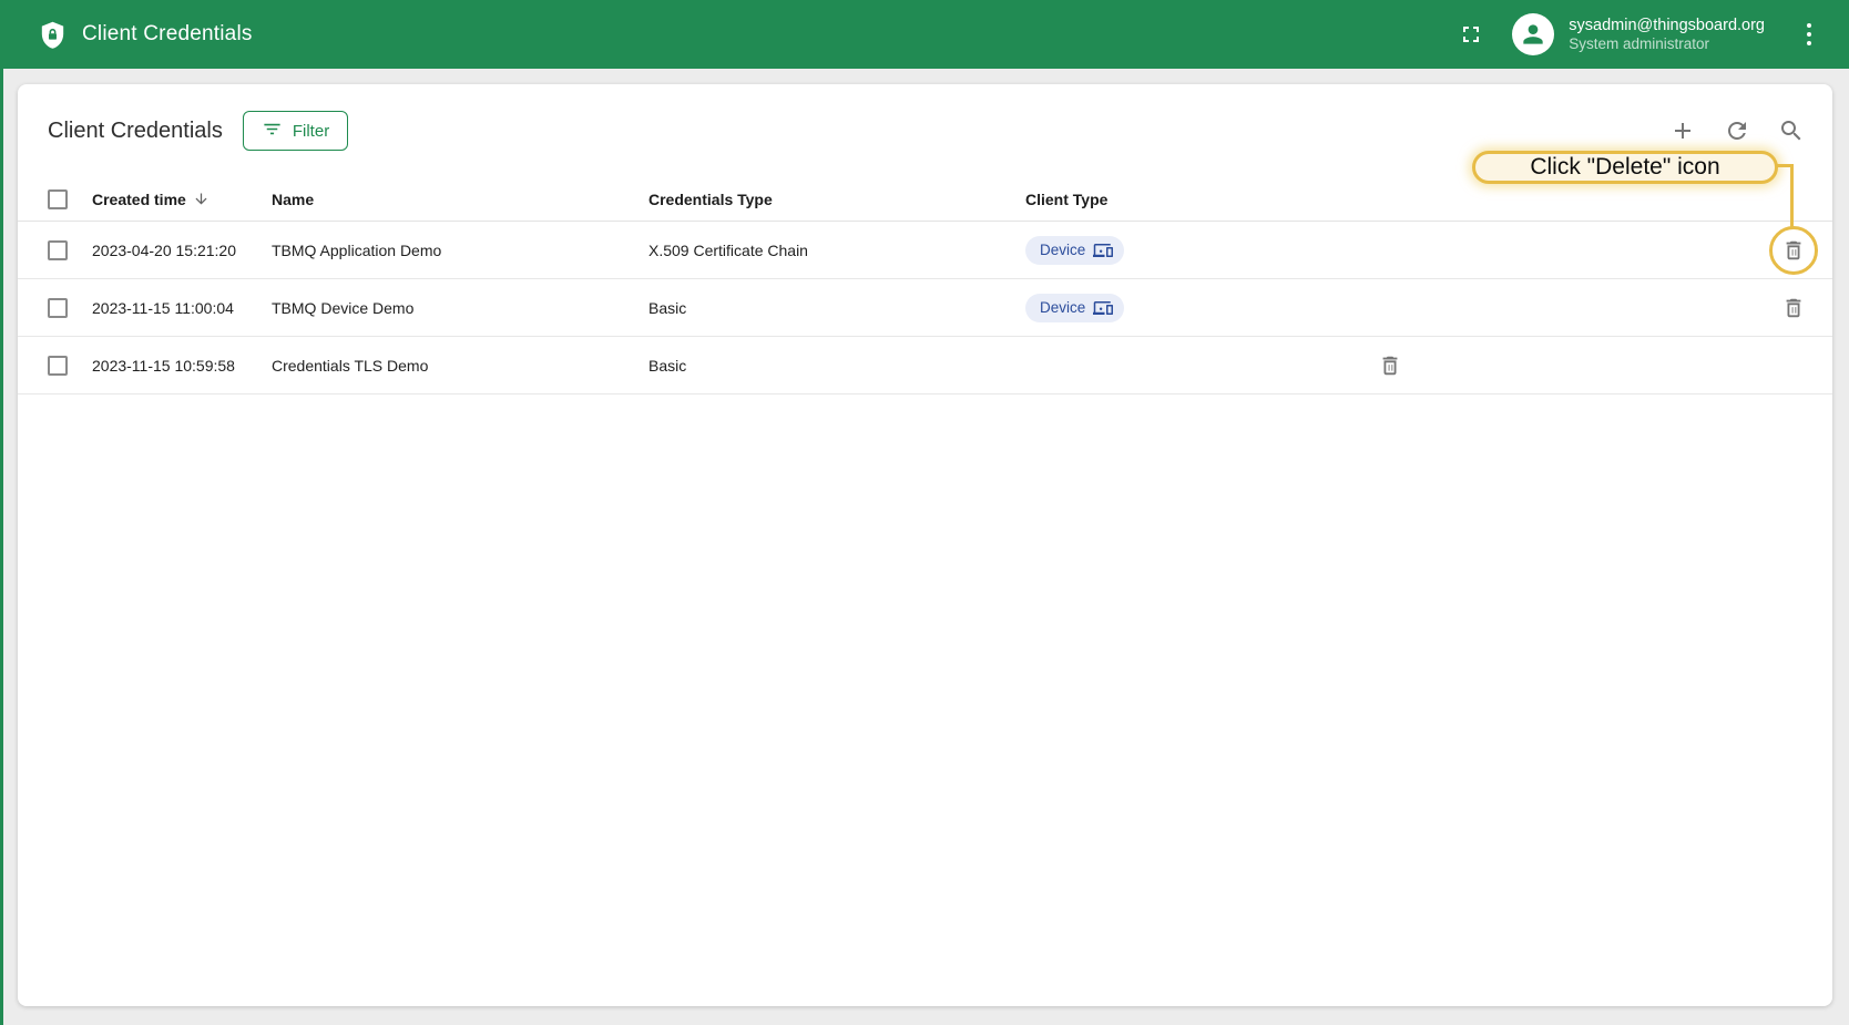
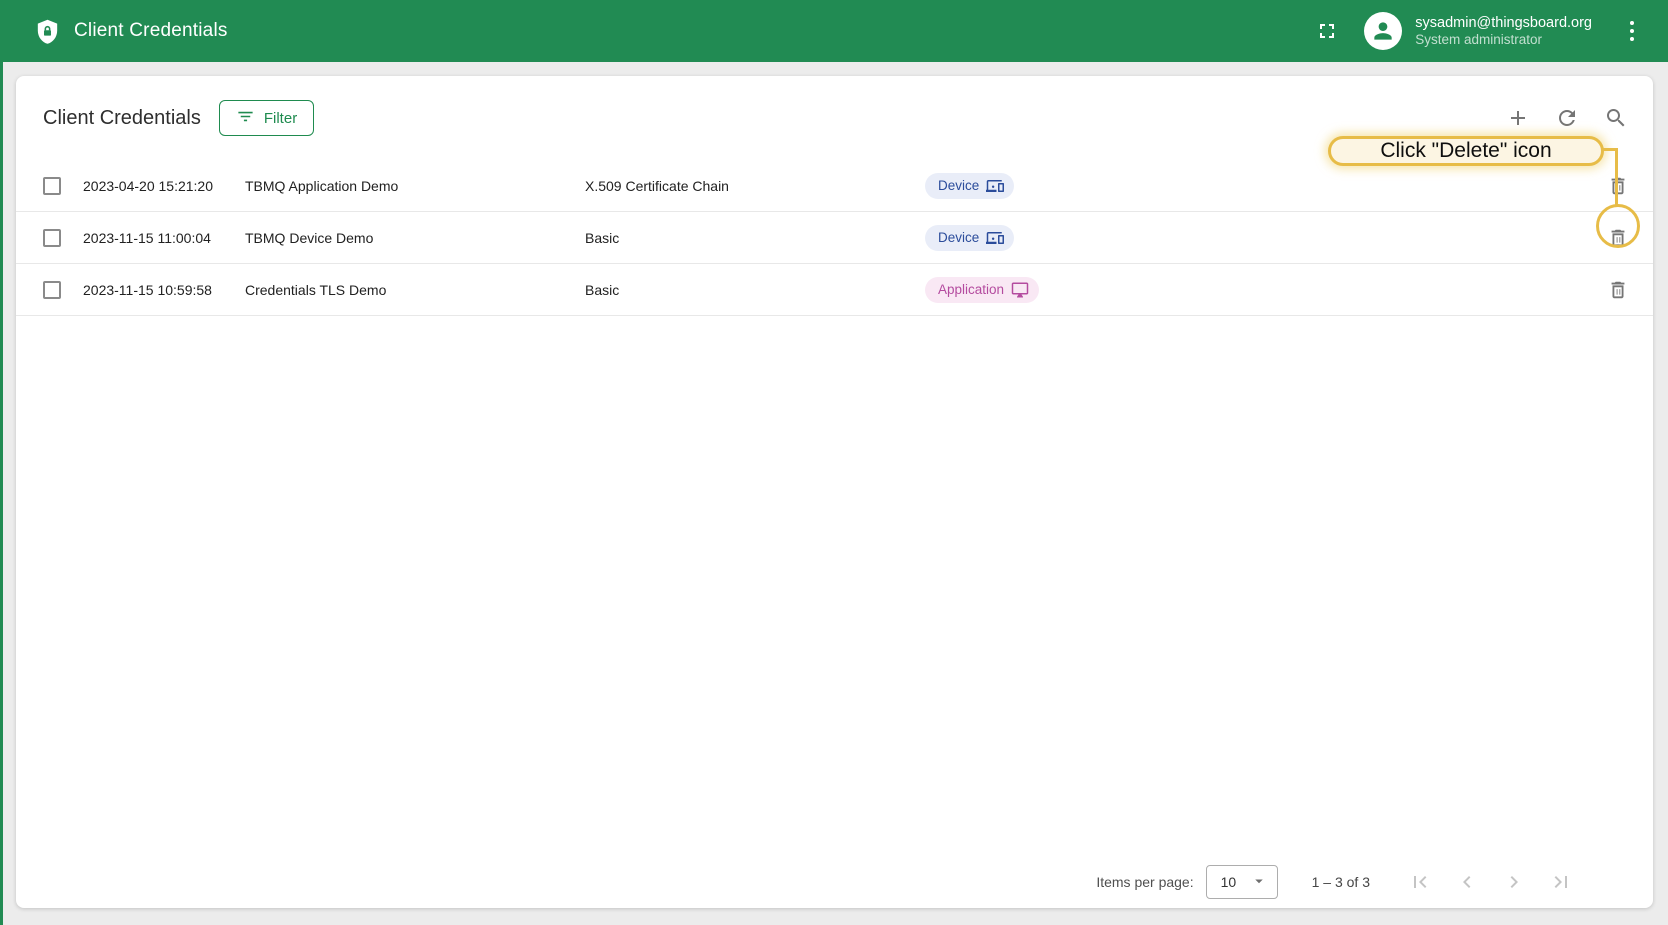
  Client Credentials
  sysadmin@thingsboard.org
  System administrator
  Client Credentials
  Filter
- Created time
- Name
- Credentials Type
- Client Type
  2023-04-20 15:21:20
  TBMQ Application Demo
  X.509 Certificate Chain
  Device
  2023-11-15 11:00:04
  TBMQ Device Demo
  Basic
  Device
  2023-11-15 10:59:58
  Credentials TLS Demo
  Basic
+ Application
+ Items per page:
+ 10
+ 1 – 3 of 3
  Click "Delete" icon
